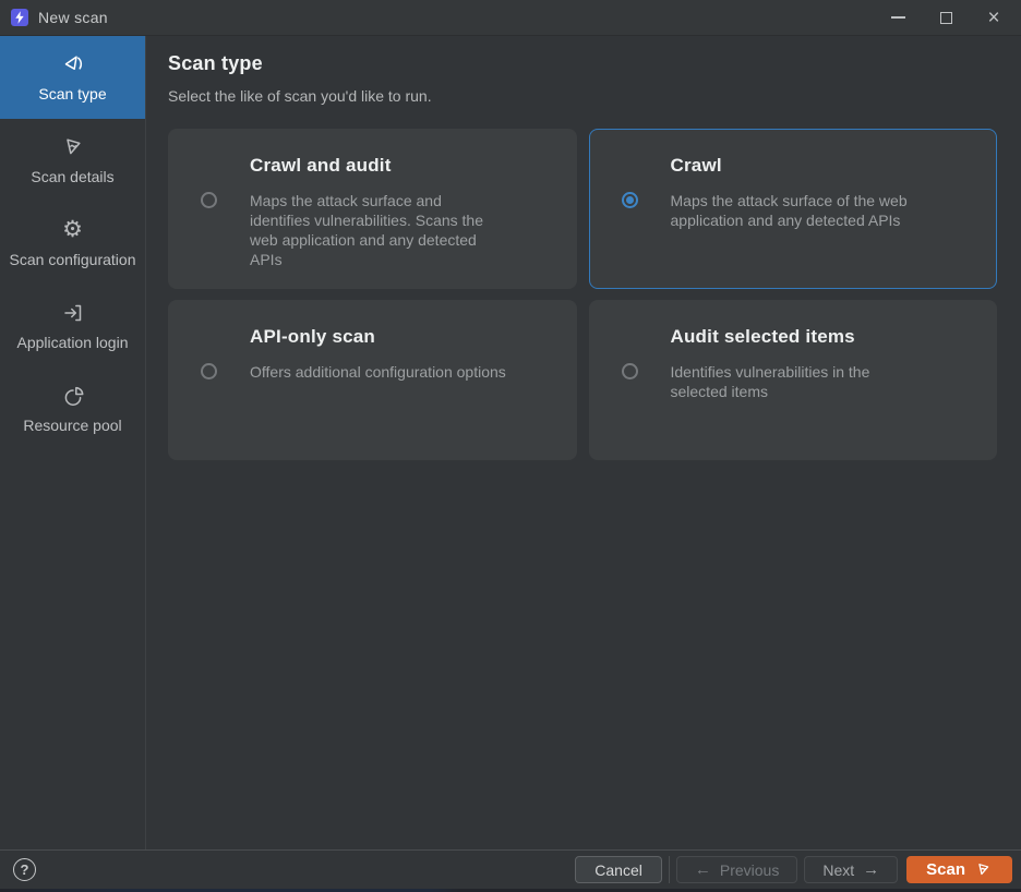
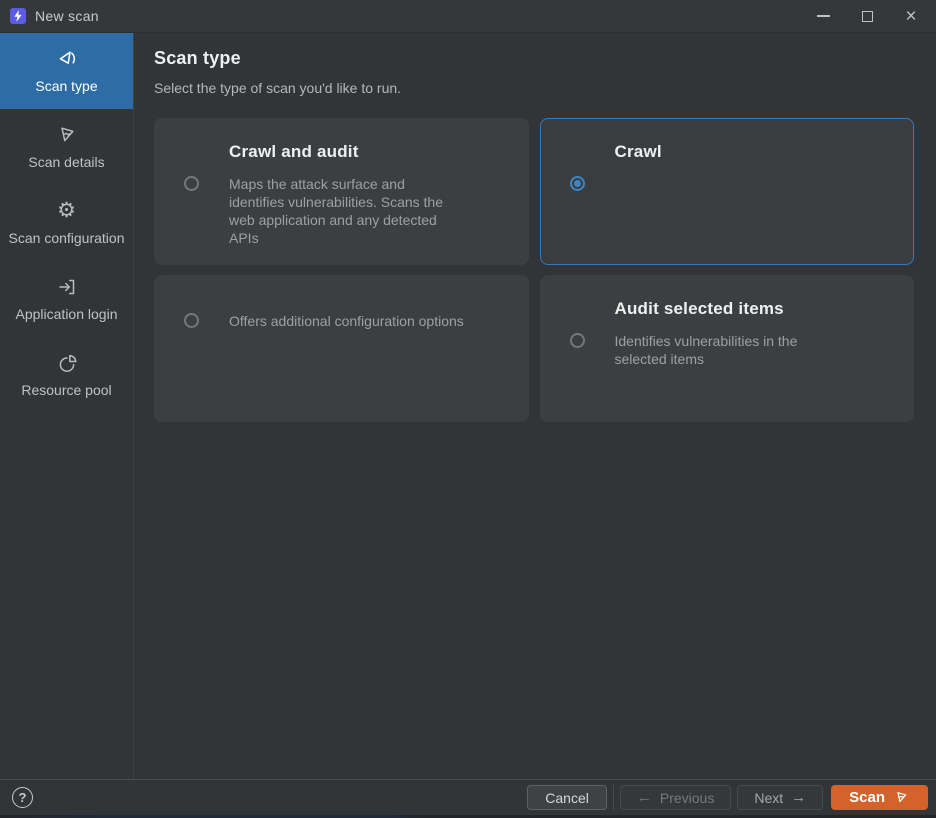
  New scan
  ×
  Scan type
  Scan details
  ⚙
  Scan configuration
  Application login
  Resource pool
  Scan type
- Select the like of scan you'd like to run.
+ Select the type of scan you'd like to run.
  Crawl and audit
  Maps the attack surface and
  identifies vulnerabilities. Scans the
  web application and any detected
  APIs
  Crawl
- Maps the attack surface of the web
- application and any detected APIs
- API-only scan
  Offers additional configuration options
  Audit selected items
  Identifies vulnerabilities in the
  selected items
  ?
  Cancel
  ←
  Previous
  Next
  →
  Scan
